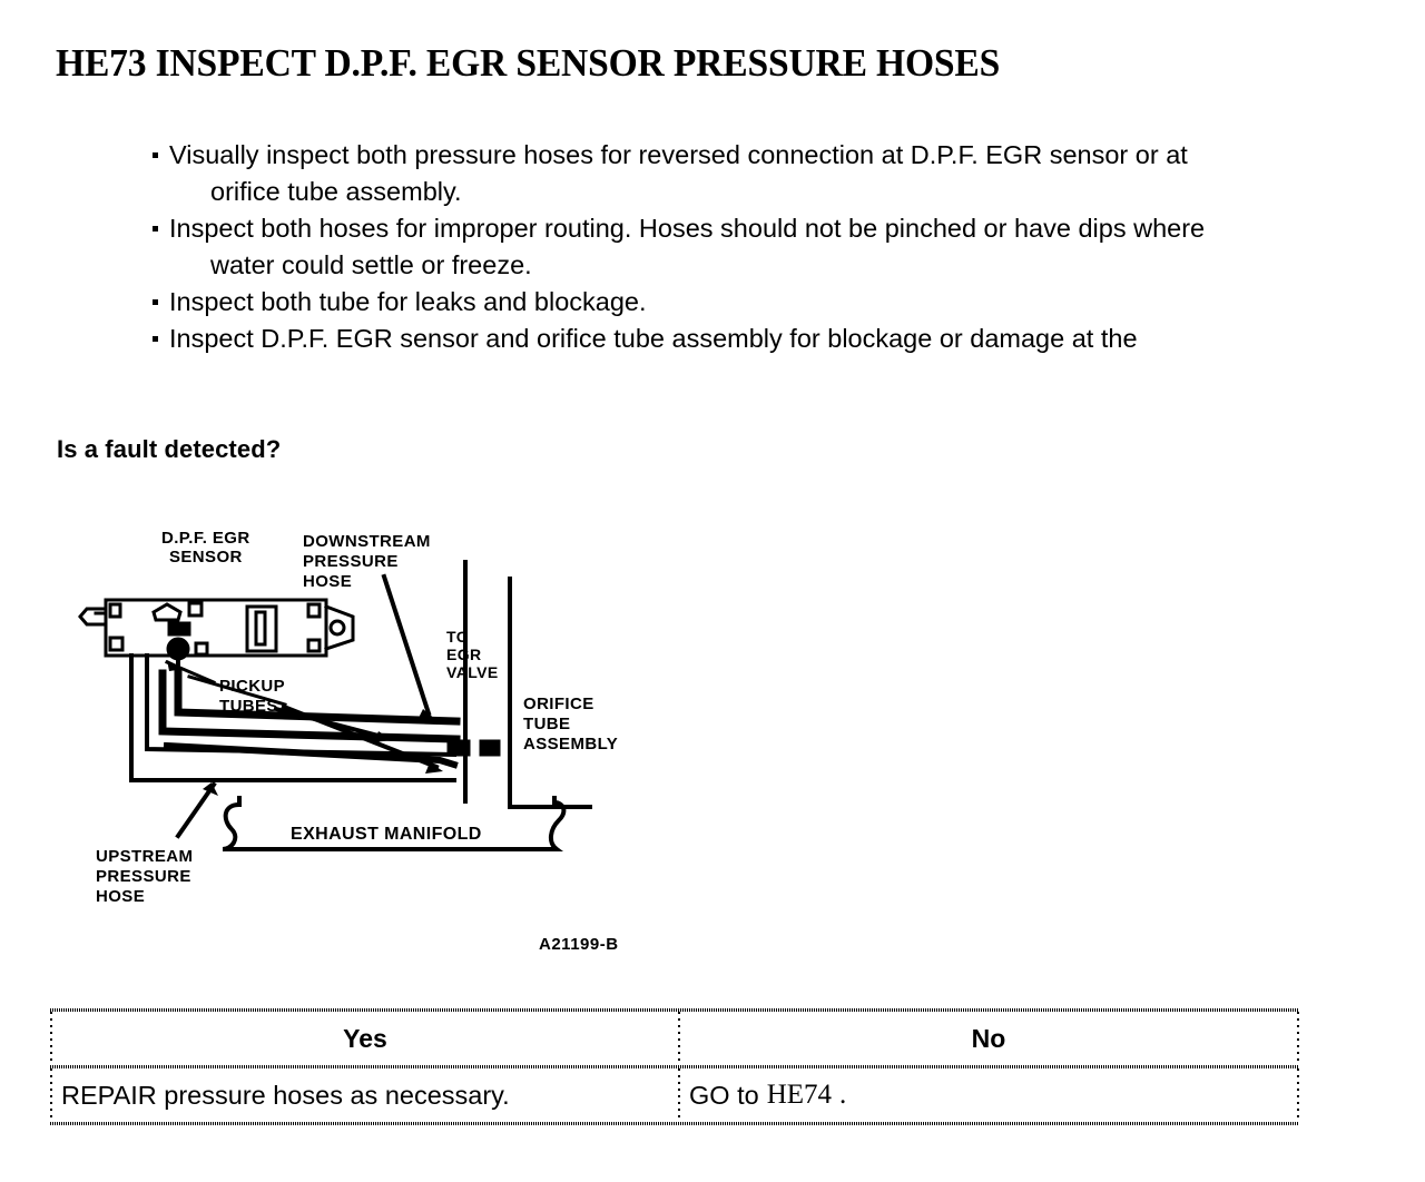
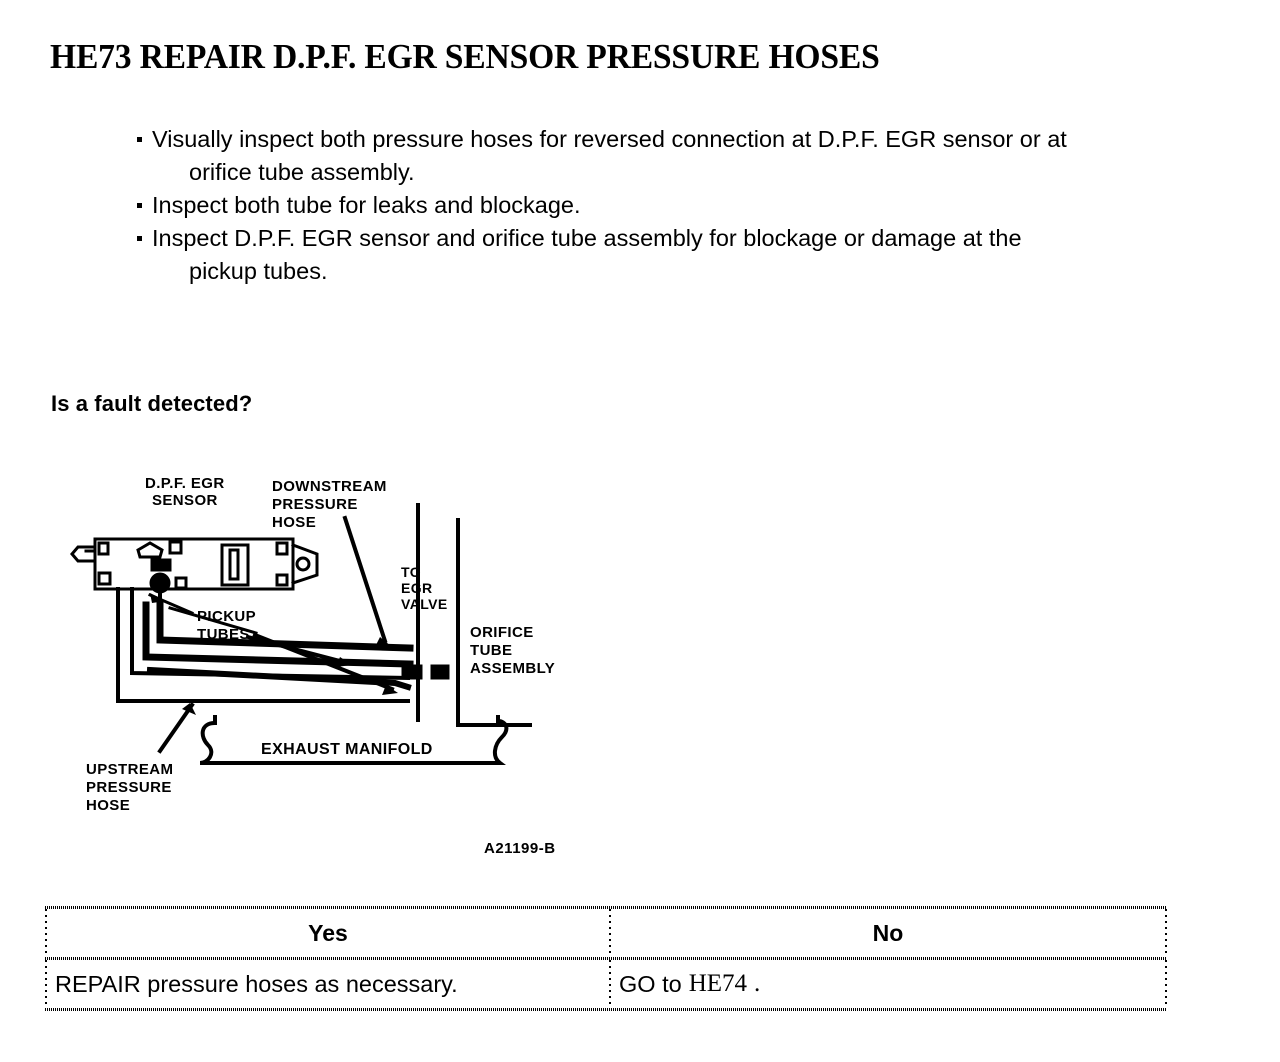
- HE73 INSPECT D.P.F. EGR SENSOR PRESSURE HOSES
+ HE73 REPAIR D.P.F. EGR SENSOR PRESSURE HOSES
  Visually inspect both pressure hoses for reversed connection at D.P.F. EGR sensor or at
  orifice tube assembly.
- Inspect both hoses for improper routing. Hoses should not be pinched or have dips where
- water could settle or freeze.
  Inspect both tube for leaks and blockage.
  Inspect D.P.F. EGR sensor and orifice tube assembly for blockage or damage at the
+ pickup tubes.
  Is a fault detected?
  D.P.F. EGR
  SENSOR
  DOWNSTREAM
  PRESSURE
  HOSE
  TO
  EGR
  VALVE
  ORIFICE
  TUBE
  ASSEMBLY
  PICKUP
  TUBES
  UPSTREAM
  PRESSURE
  HOSE
  EXHAUST MANIFOLD
  A21199-B
  Yes
  No
  REPAIR pressure hoses as necessary.
  GO to
  HE74
  .
